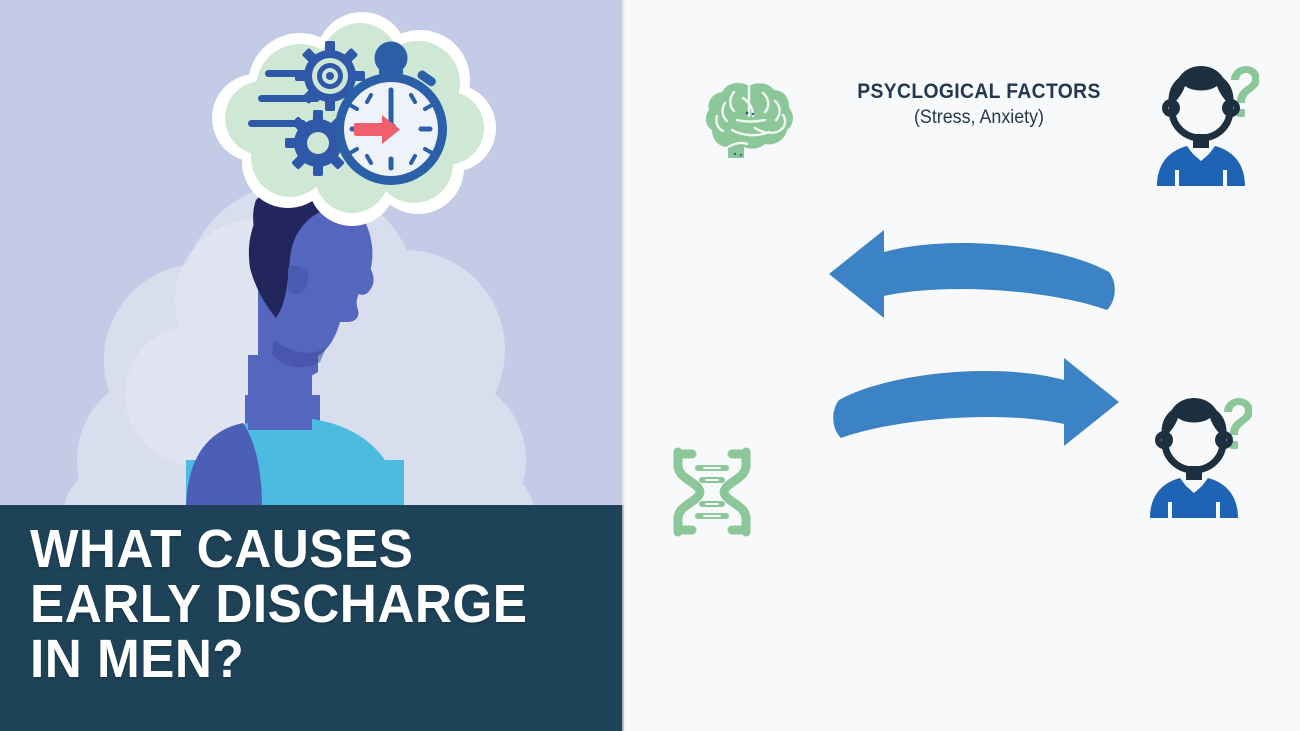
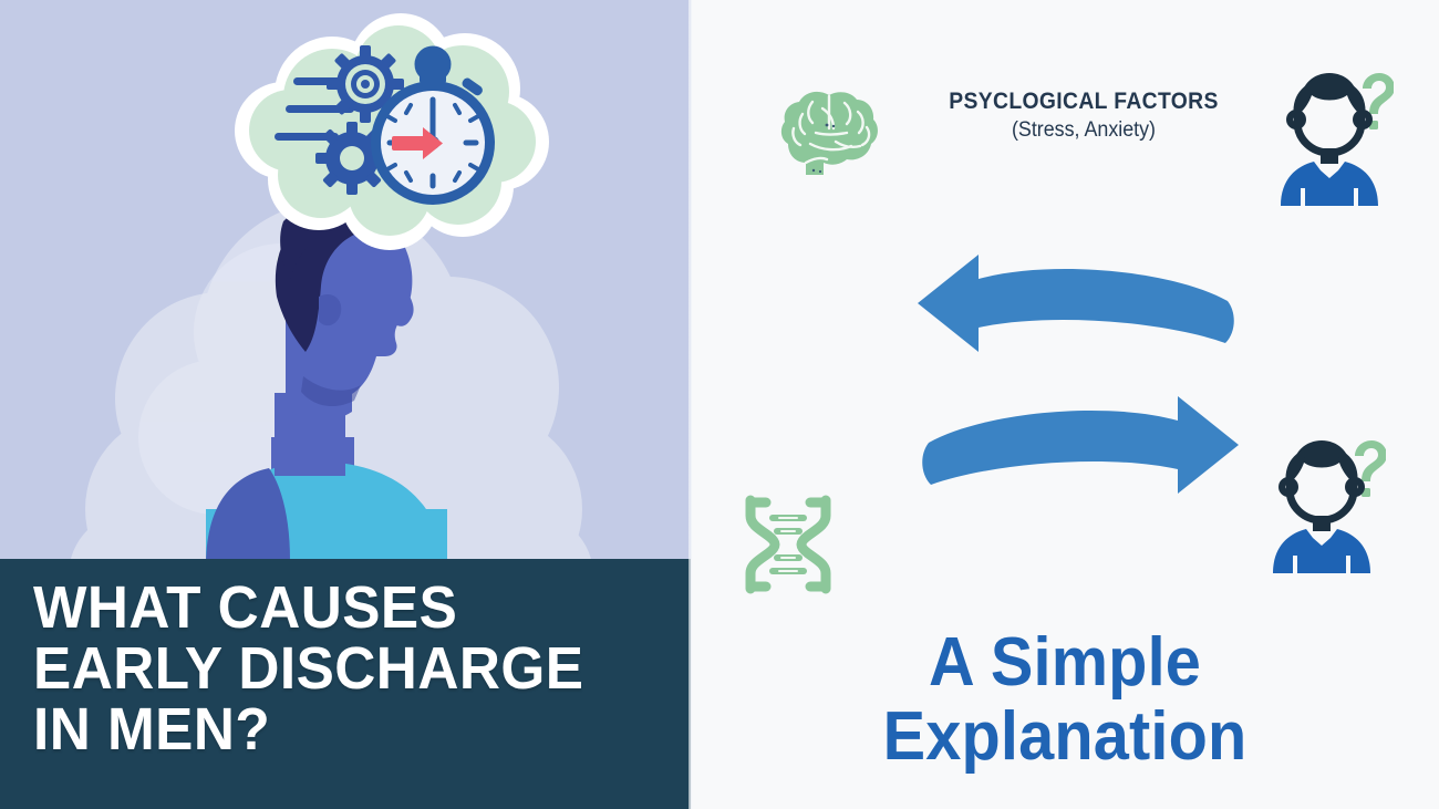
  WHAT CAUSES
  EARLY DISCHARGE
  IN MEN?
  PSYCLOGICAL FACTORS
  (Stress, Anxiety)
+ A Simple
+ Explanation
